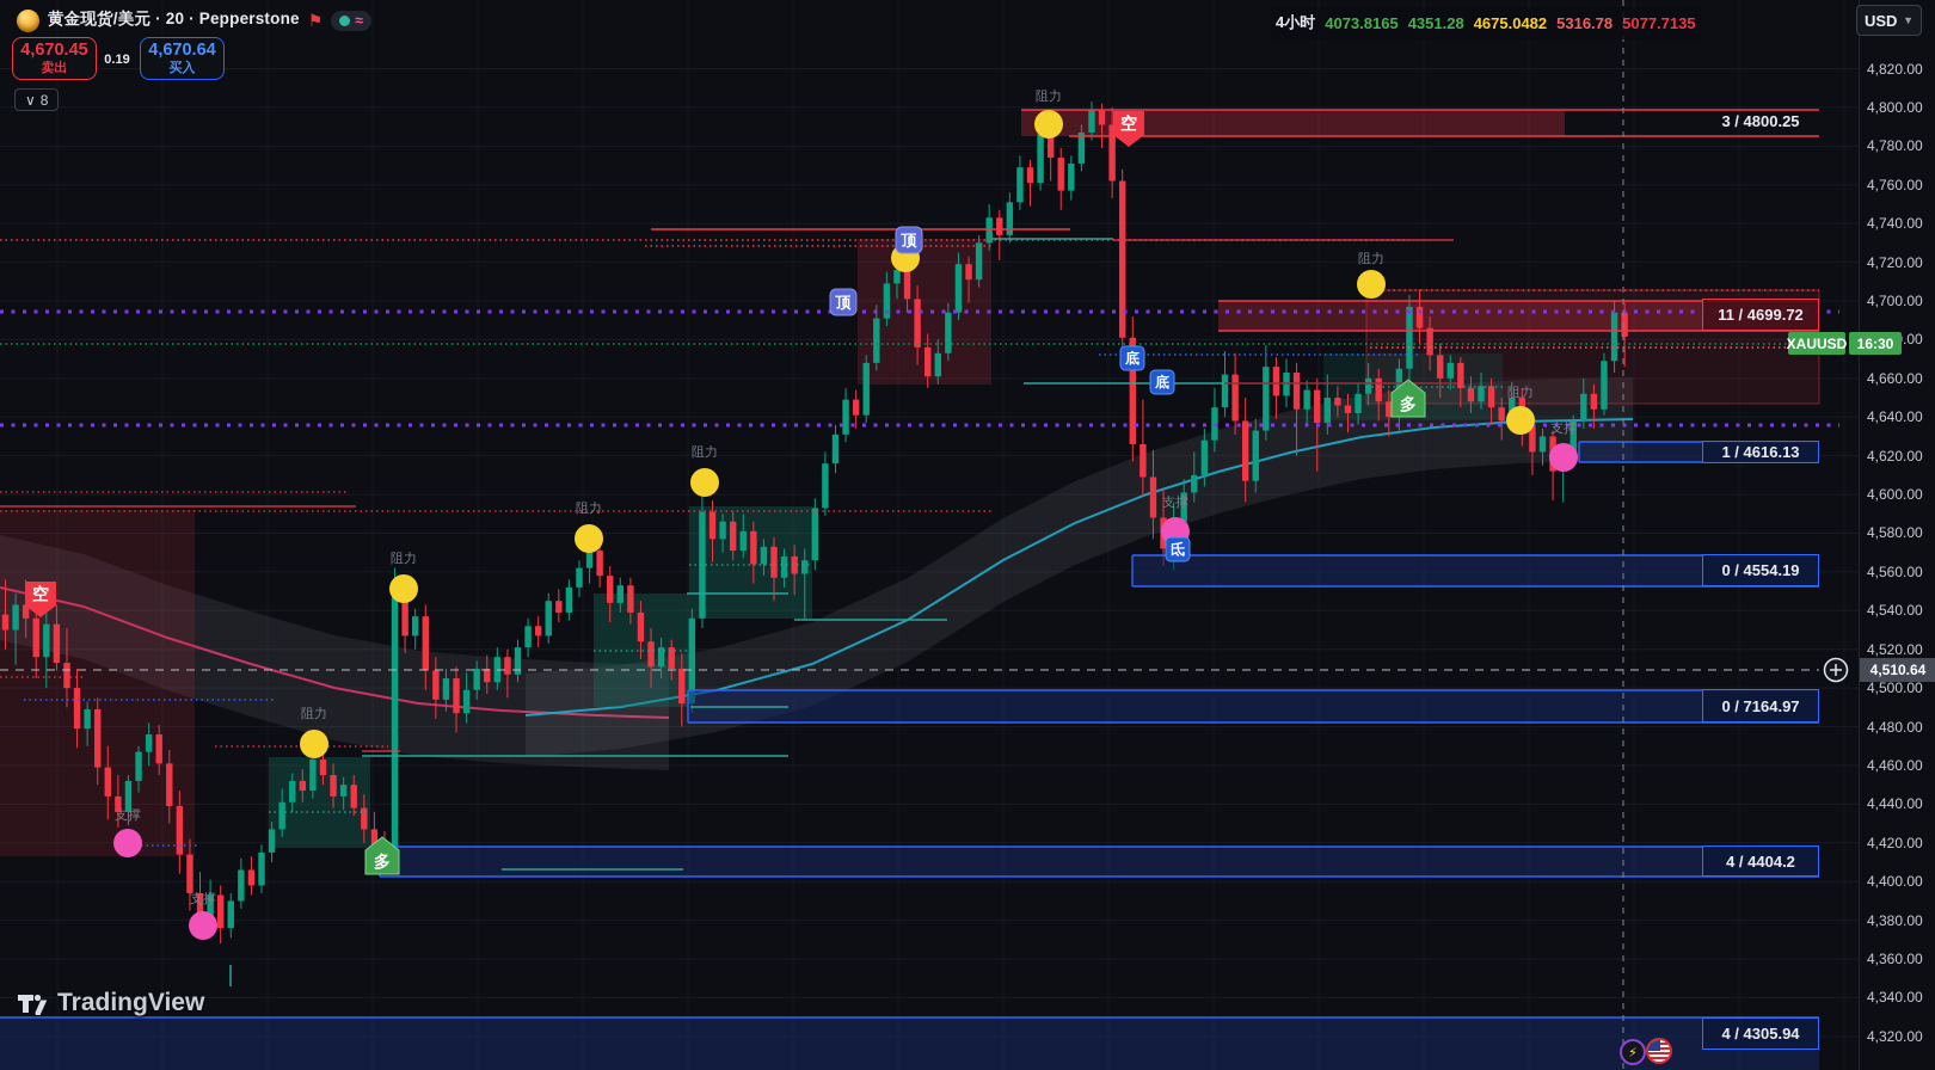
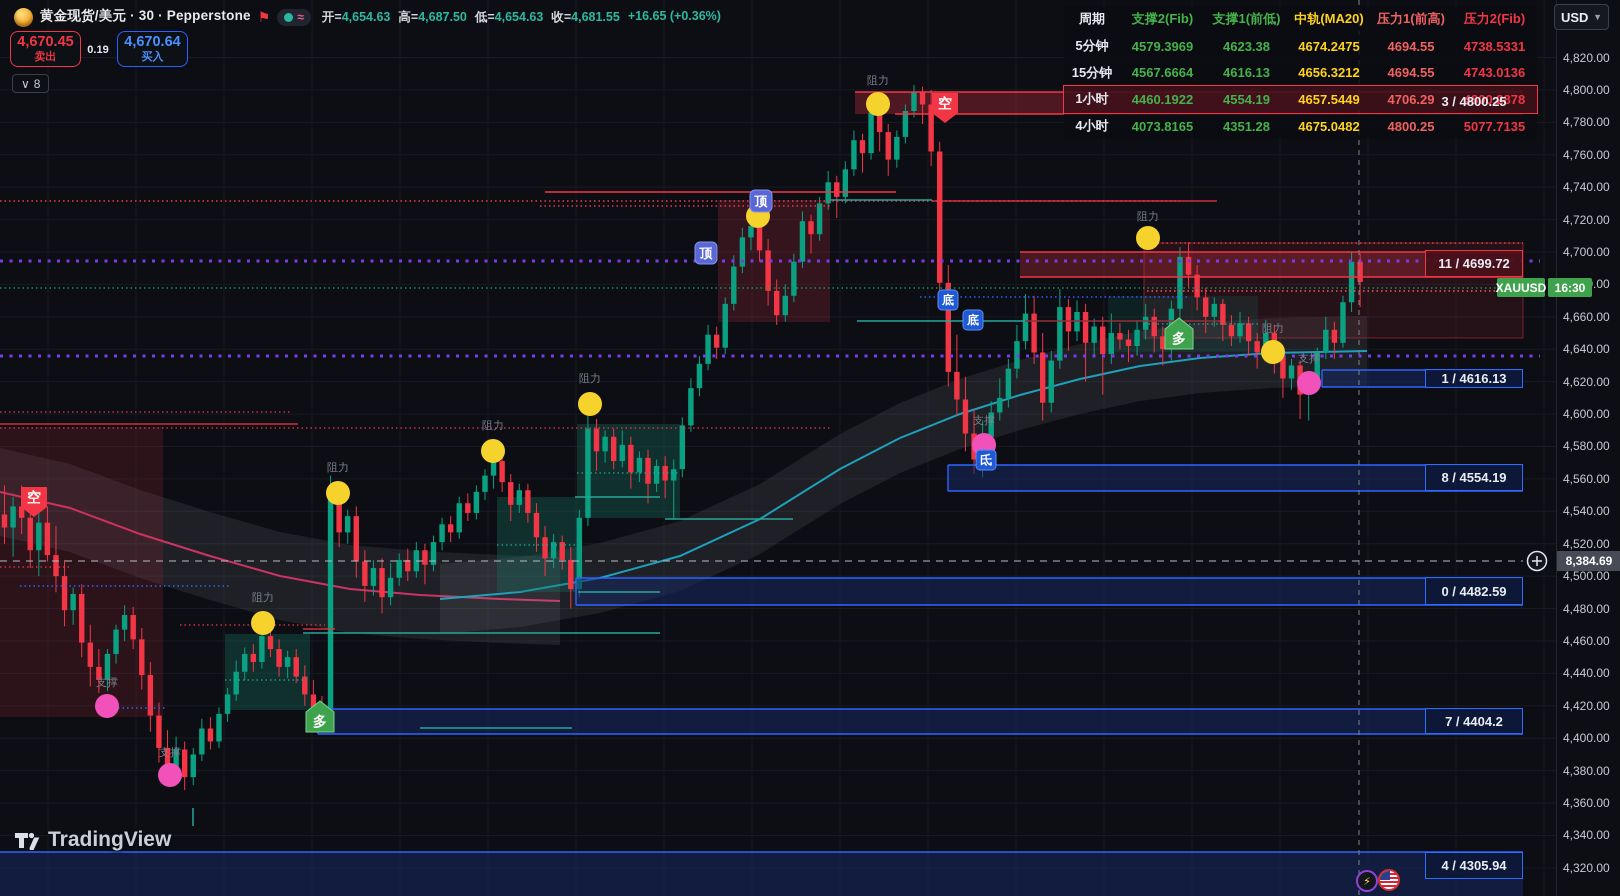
  阻力
  阻力
  阻力
  阻力
  阻力
  阻力
  阻力
  支撑
  支撑
  支撑
  支撑
  空
  空
  多
  多
  顶
  顶
  底
  底
  氐
- 黄金现货/美元 · 20 · Pepperstone
+ 黄金现货/美元 · 30 · Pepperstone
  ⚑
  ≈
+ 开=4,654.63
+ 高=4,687.50
+ 低=4,654.63
+ 收=4,681.55
+ +16.65 (+0.36%)
  4,670.45
  卖出
  0.19
  4,670.64
  买入
  ∨
  8
+ 周期	支撑2(Fib)	支撑1(前低)	中轨(MA20)	压力1(前高)	压力2(Fib)
+ 5分钟	4579.3969	4623.38	4674.2475	4694.55	4738.5331
+ 15分钟	4567.6664	4616.13	4656.3212	4694.55	4743.0136
+ 1小时	4460.1922	4554.19	4657.5449	4706.29	4800.2878
- 4小时	4073.8165	4351.28	4675.0482	5316.78	5077.7135
+ 4小时	4073.8165	4351.28	4675.0482	4800.25	5077.7135
  3 / 4800.25
  USD
  ▼
  4,820.00
  4,800.00
  4,780.00
  4,760.00
  4,740.00
  4,720.00
  4,700.00
  4,660.00
  4,640.00
  4,620.00
  4,600.00
  4,580.00
  4,560.00
  4,540.00
  4,520.00
  4,500.00
  4,480.00
  4,460.00
  4,440.00
  4,420.00
  4,400.00
  4,380.00
  4,360.00
  4,340.00
  4,320.00
- 4,510.64
+ 8,384.69
  XAUUSD
  16:30
  TradingView
  ⚡
  11 / 4699.72
  1 / 4616.13
- 0 / 4554.19
+ 8 / 4554.19
- 0 / 7164.97
+ 0 / 4482.59
- 4 / 4404.2
+ 7 / 4404.2
  4 / 4305.94
